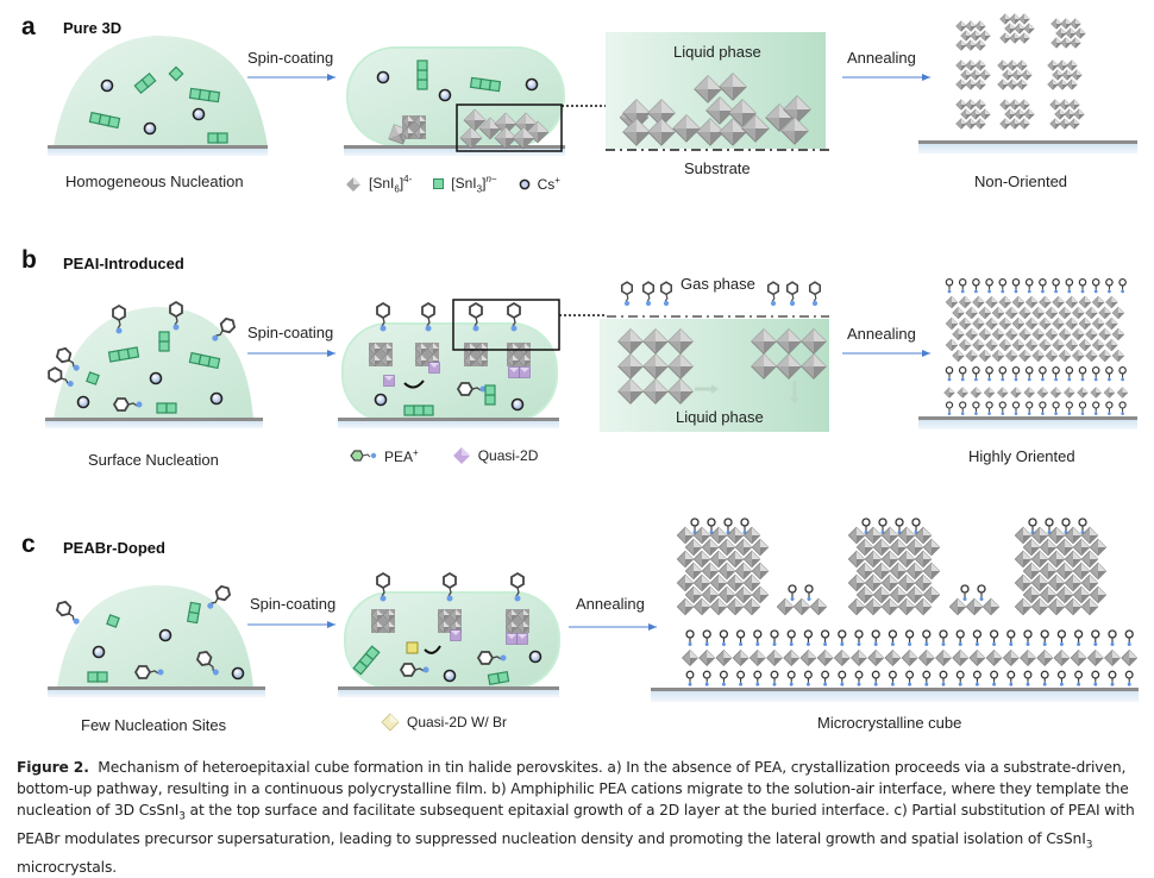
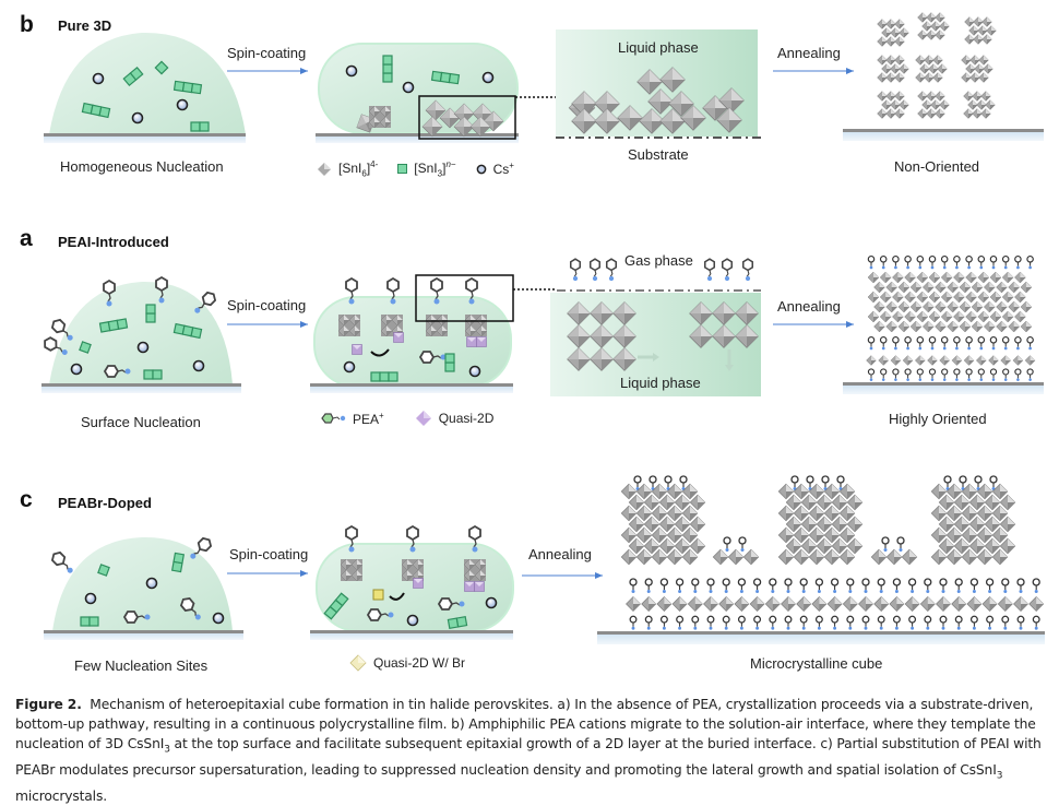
- a
+ b
  Pure 3D
  Spin-coating
  Homogeneous Nucleation
  [SnI6]4-
  [SnI3]n−
  Cs+
  Liquid phase
  Substrate
  Annealing
  Non-Oriented
- b
+ a
  PEAI-Introduced
  Spin-coating
  Surface Nucleation
  PEA+
  Quasi-2D
  Gas phase
  Liquid phase
  Annealing
  Highly Oriented
  c
  PEABr-Doped
  Spin-coating
  Few Nucleation Sites
  Quasi-2D W/ Br
  Annealing
  Microcrystalline cube
  Figure 2. Mechanism of heteroepitaxial cube formation in tin halide perovskites. a) In the absence of PEA, crystallization proceeds via a substrate-driven, bottom-up pathway, resulting in a continuous polycrystalline film. b) Amphiphilic PEA cations migrate to the solution-air interface, where they template the nucleation of 3D CsSnI3 at the top surface and facilitate subsequent epitaxial growth of a 2D layer at the buried interface. c) Partial substitution of PEAI with PEABr modulates precursor supersaturation, leading to suppressed nucleation density and promoting the lateral growth and spatial isolation of CsSnI3 microcrystals.
